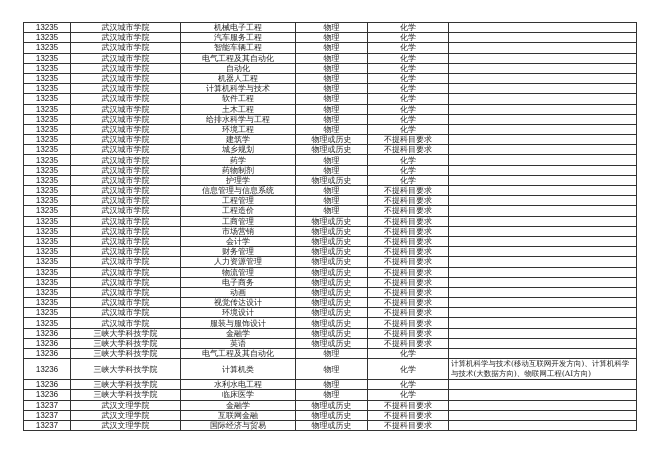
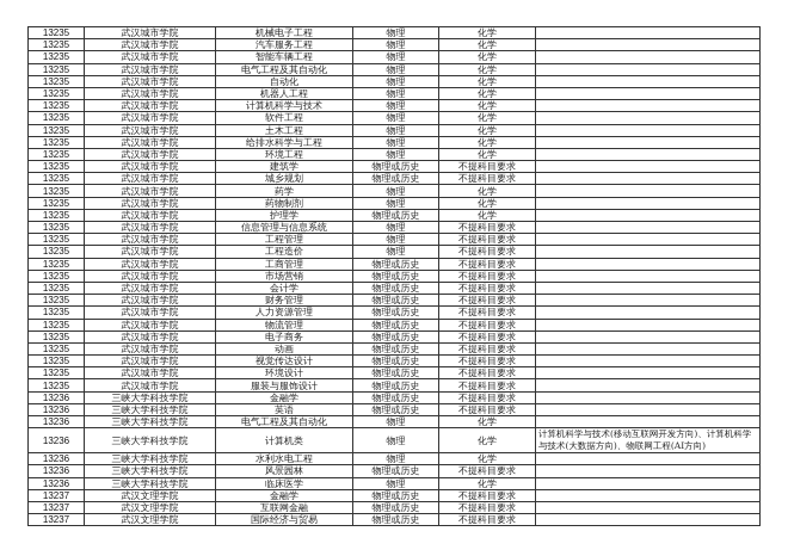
  13235	武汉城市学院	机械电子工程	物理	化学
  13235	武汉城市学院	汽车服务工程	物理	化学
  13235	武汉城市学院	智能车辆工程	物理	化学
  13235	武汉城市学院	电气工程及其自动化	物理	化学
  13235	武汉城市学院	自动化	物理	化学
  13235	武汉城市学院	机器人工程	物理	化学
  13235	武汉城市学院	计算机科学与技术	物理	化学
  13235	武汉城市学院	软件工程	物理	化学
  13235	武汉城市学院	土木工程	物理	化学
  13235	武汉城市学院	给排水科学与工程	物理	化学
  13235	武汉城市学院	环境工程	物理	化学
  13235	武汉城市学院	建筑学	物理或历史	不提科目要求
  13235	武汉城市学院	城乡规划	物理或历史	不提科目要求
  13235	武汉城市学院	药学	物理	化学
  13235	武汉城市学院	药物制剂	物理	化学
  13235	武汉城市学院	护理学	物理或历史	化学
  13235	武汉城市学院	信息管理与信息系统	物理	不提科目要求
  13235	武汉城市学院	工程管理	物理	不提科目要求
  13235	武汉城市学院	工程造价	物理	不提科目要求
  13235	武汉城市学院	工商管理	物理或历史	不提科目要求
  13235	武汉城市学院	市场营销	物理或历史	不提科目要求
  13235	武汉城市学院	会计学	物理或历史	不提科目要求
  13235	武汉城市学院	财务管理	物理或历史	不提科目要求
  13235	武汉城市学院	人力资源管理	物理或历史	不提科目要求
  13235	武汉城市学院	物流管理	物理或历史	不提科目要求
  13235	武汉城市学院	电子商务	物理或历史	不提科目要求
  13235	武汉城市学院	动画	物理或历史	不提科目要求
  13235	武汉城市学院	视觉传达设计	物理或历史	不提科目要求
  13235	武汉城市学院	环境设计	物理或历史	不提科目要求
  13235	武汉城市学院	服装与服饰设计	物理或历史	不提科目要求
  13236	三峡大学科技学院	金融学	物理或历史	不提科目要求
  13236	三峡大学科技学院	英语	物理或历史	不提科目要求
  13236	三峡大学科技学院	电气工程及其自动化	物理	化学
  13236	三峡大学科技学院	计算机类	物理	化学	计算机科学与技术(移动互联网开发方向)、计算机科学与技术(大数据方向)、物联网工程(AI方向)
  13236	三峡大学科技学院	水利水电工程	物理	化学
+ 13236	三峡大学科技学院	风景园林	物理或历史	不提科目要求
  13236	三峡大学科技学院	临床医学	物理	化学
  13237	武汉文理学院	金融学	物理或历史	不提科目要求
  13237	武汉文理学院	互联网金融	物理或历史	不提科目要求
  13237	武汉文理学院	国际经济与贸易	物理或历史	不提科目要求
